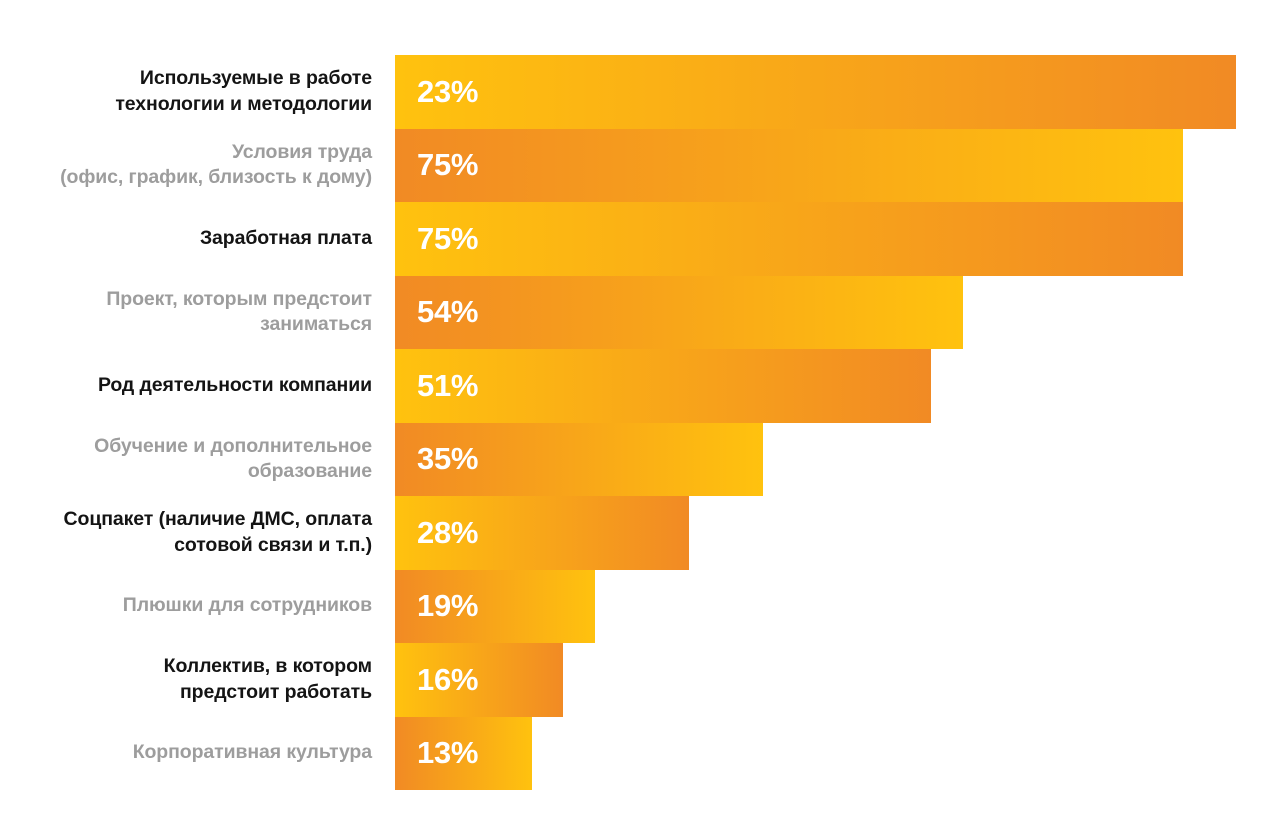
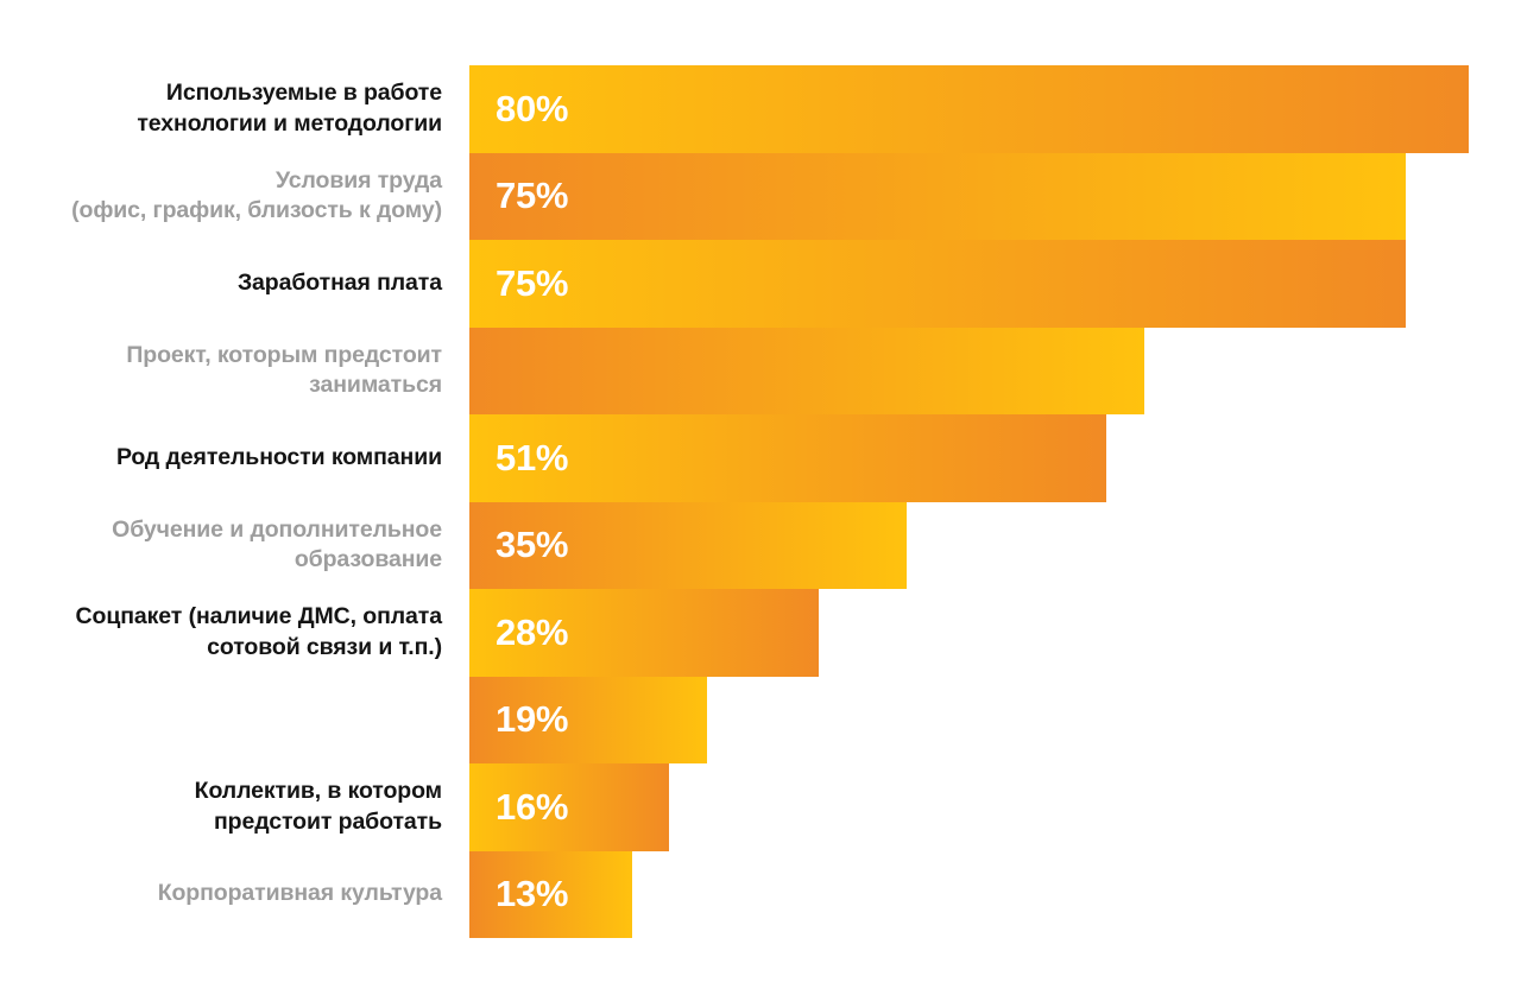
  Используемые в работе
  технологии и методологии
- 23%
+ 80%
  Условия труда
  (офис, график, близость к дому)
  75%
  Заработная плата
  75%
  Проект, которым предстоит
  заниматься
- 54%
  Род деятельности компании
  51%
  Обучение и дополнительное
  образование
  35%
  Соцпакет (наличие ДМС, оплата
  сотовой связи и т.п.)
  28%
- Плюшки для сотрудников
  19%
  Коллектив, в котором
  предстоит работать
  16%
  Корпоративная культура
  13%
